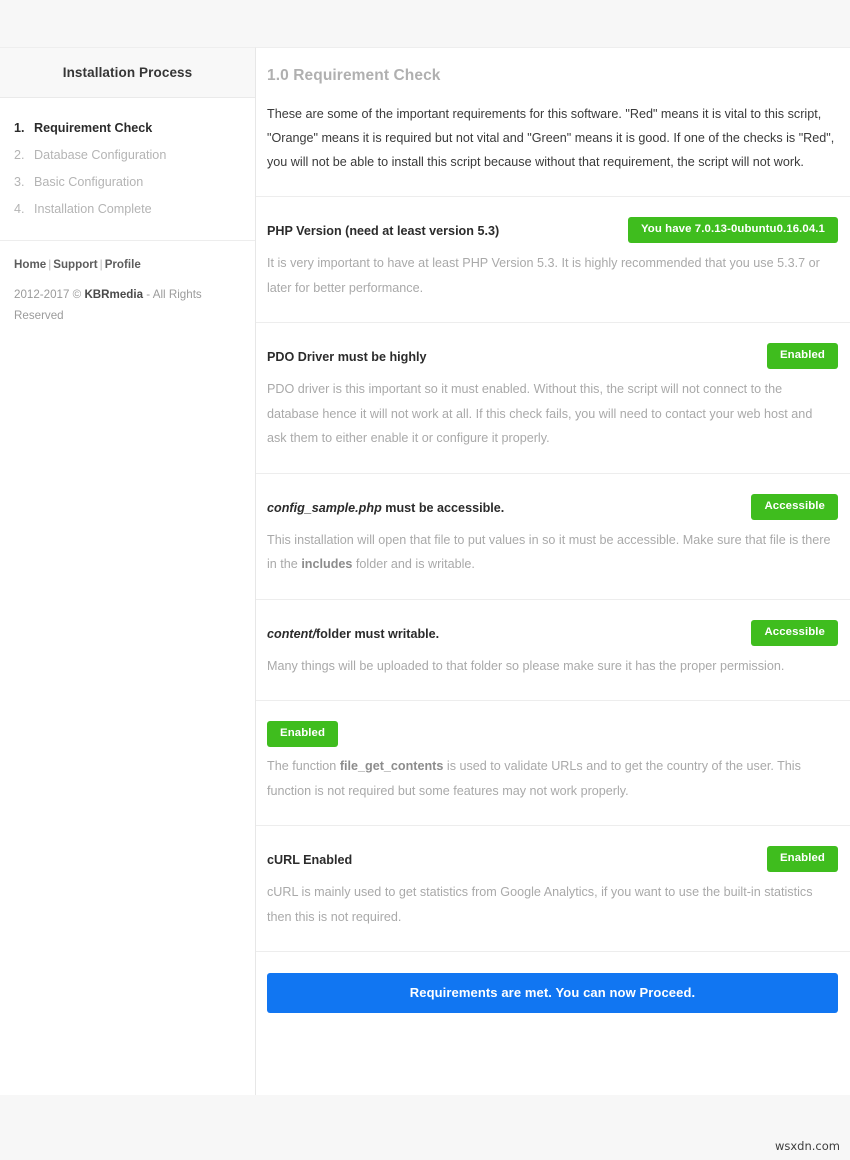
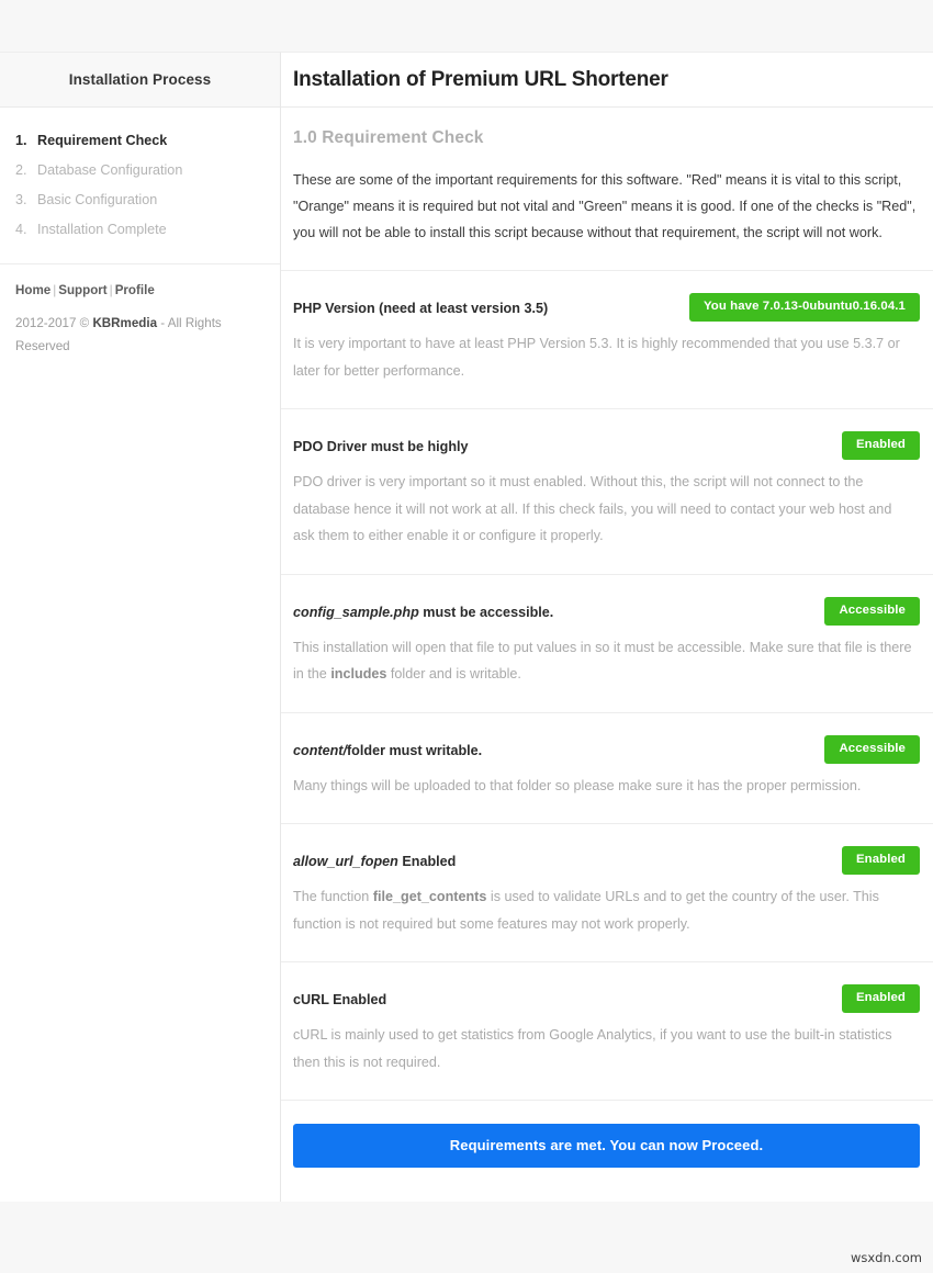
  Installation Process
  1.
  Requirement Check
  2.
  Database Configuration
  3.
  Basic Configuration
  4.
  Installation Complete
  Home | Support | Profile
  2012-2017 © KBRmedia - All Rights Reserved
+ Installation of Premium URL Shortener
  1.0 Requirement Check
  These are some of the important requirements for this software. "Red" means it is vital to this script, "Orange" means it is required but not vital and "Green" means it is good. If one of the checks is "Red", you will not be able to install this script because without that requirement, the script will not work.
- PHP Version (need at least version 5.3)
+ PHP Version (need at least version 3.5)
  You have 7.0.13-0ubuntu0.16.04.1
  It is very important to have at least PHP Version 5.3. It is highly recommended that you use 5.3.7 or later for better performance.
  PDO Driver must be highly
  Enabled
- PDO driver is this important so it must enabled. Without this, the script will not connect to the database hence it will not work at all. If this check fails, you will need to contact your web host and ask them to either enable it or configure it properly.
+ PDO driver is very important so it must enabled. Without this, the script will not connect to the database hence it will not work at all. If this check fails, you will need to contact your web host and ask them to either enable it or configure it properly.
  config_sample.php must be accessible.
  Accessible
  This installation will open that file to put values in so it must be accessible. Make sure that file is there in the includes folder and is writable.
  content/folder must writable.
  Accessible
  Many things will be uploaded to that folder so please make sure it has the proper permission.
+ allow_url_fopen Enabled
  Enabled
  The function file_get_contents is used to validate URLs and to get the country of the user. This function is not required but some features may not work properly.
  cURL Enabled
  Enabled
  cURL is mainly used to get statistics from Google Analytics, if you want to use the built-in statistics then this is not required.
  Requirements are met. You can now Proceed.
  wsxdn.com
